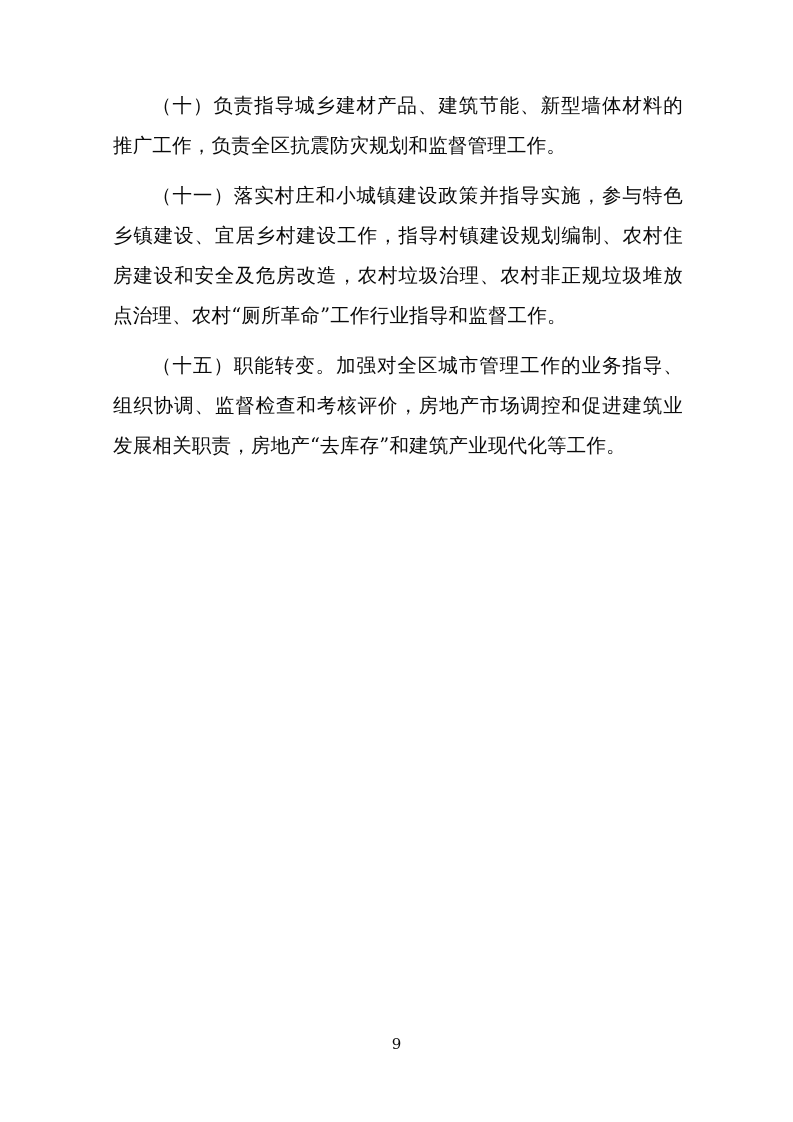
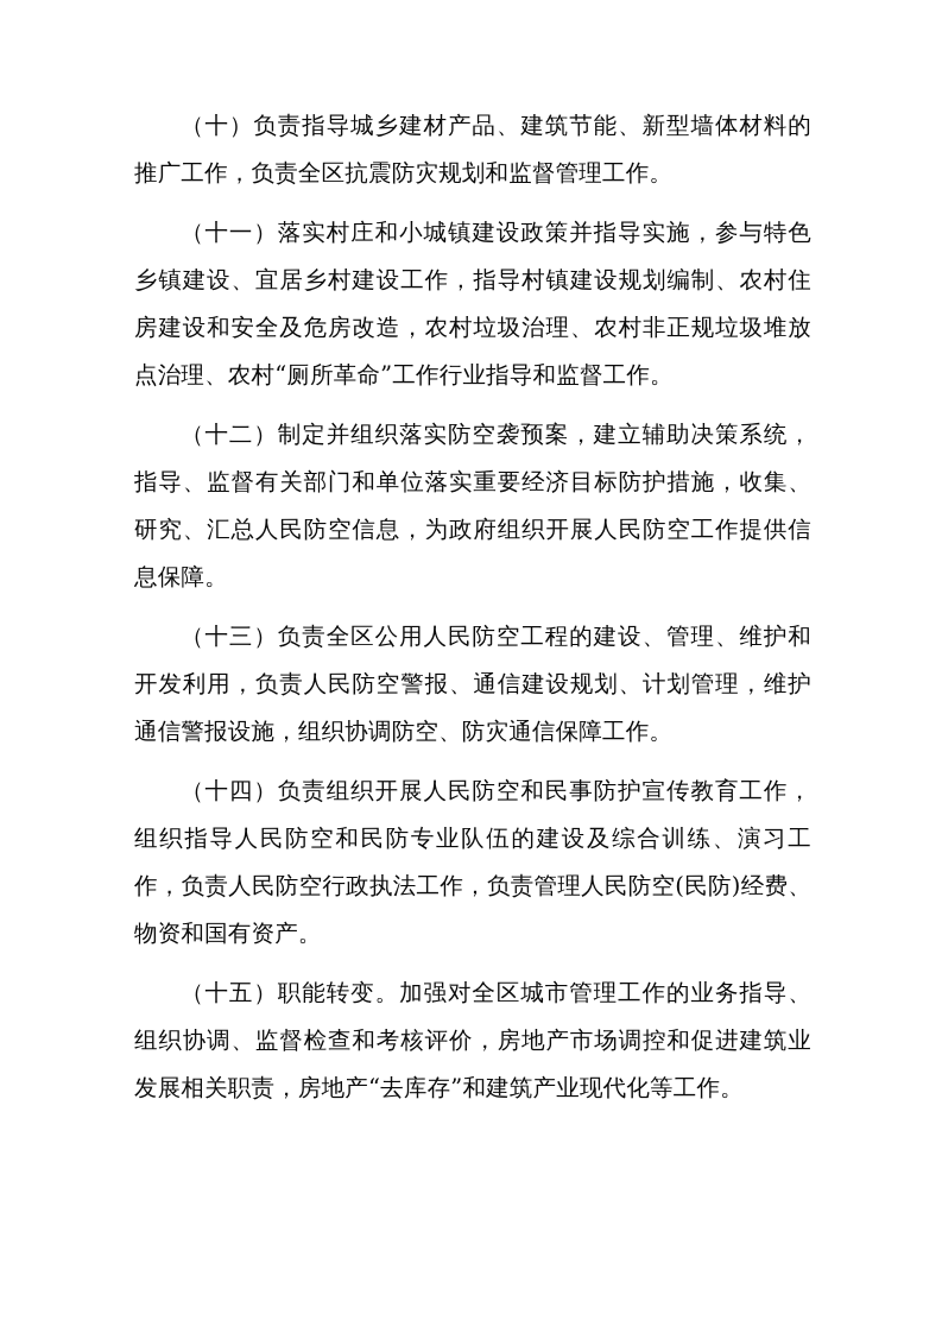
  （十）负责指导城乡建材产品、建筑节能、新型墙体材料的推广工作，负责全区抗震防灾规划和监督管理工作。
  （十一）落实村庄和小城镇建设政策并指导实施，参与特色乡镇建设、宜居乡村建设工作，指导村镇建设规划编制、农村住房建设和安全及危房改造，农村垃圾治理、农村非正规垃圾堆放点治理、农村“厕所革命”工作行业指导和监督工作。
+ （十二）制定并组织落实防空袭预案，建立辅助决策系统，指导、监督有关部门和单位落实重要经济目标防护措施，收集、研究、汇总人民防空信息，为政府组织开展人民防空工作提供信息保障。
+ （十三）负责全区公用人民防空工程的建设、管理、维护和开发利用，负责人民防空警报、通信建设规划、计划管理，维护通信警报设施，组织协调防空、防灾通信保障工作。
+ （十四）负责组织开展人民防空和民事防护宣传教育工作，组织指导人民防空和民防专业队伍的建设及综合训练、演习工作，负责人民防空行政执法工作，负责管理人民防空(民防)经费、物资和国有资产。
  （十五）职能转变。加强对全区城市管理工作的业务指导、组织协调、监督检查和考核评价，房地产市场调控和促进建筑业发展相关职责，房地产“去库存”和建筑产业现代化等工作。
- 9
